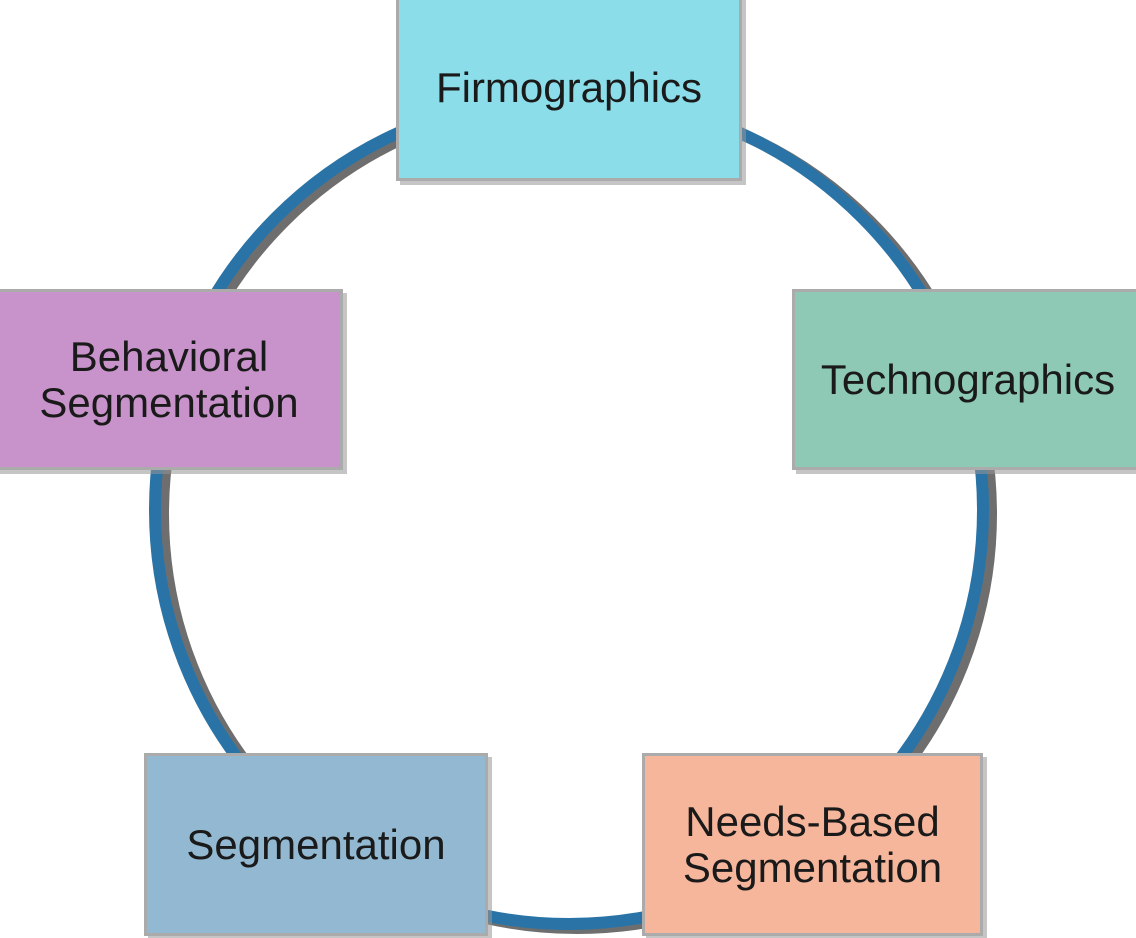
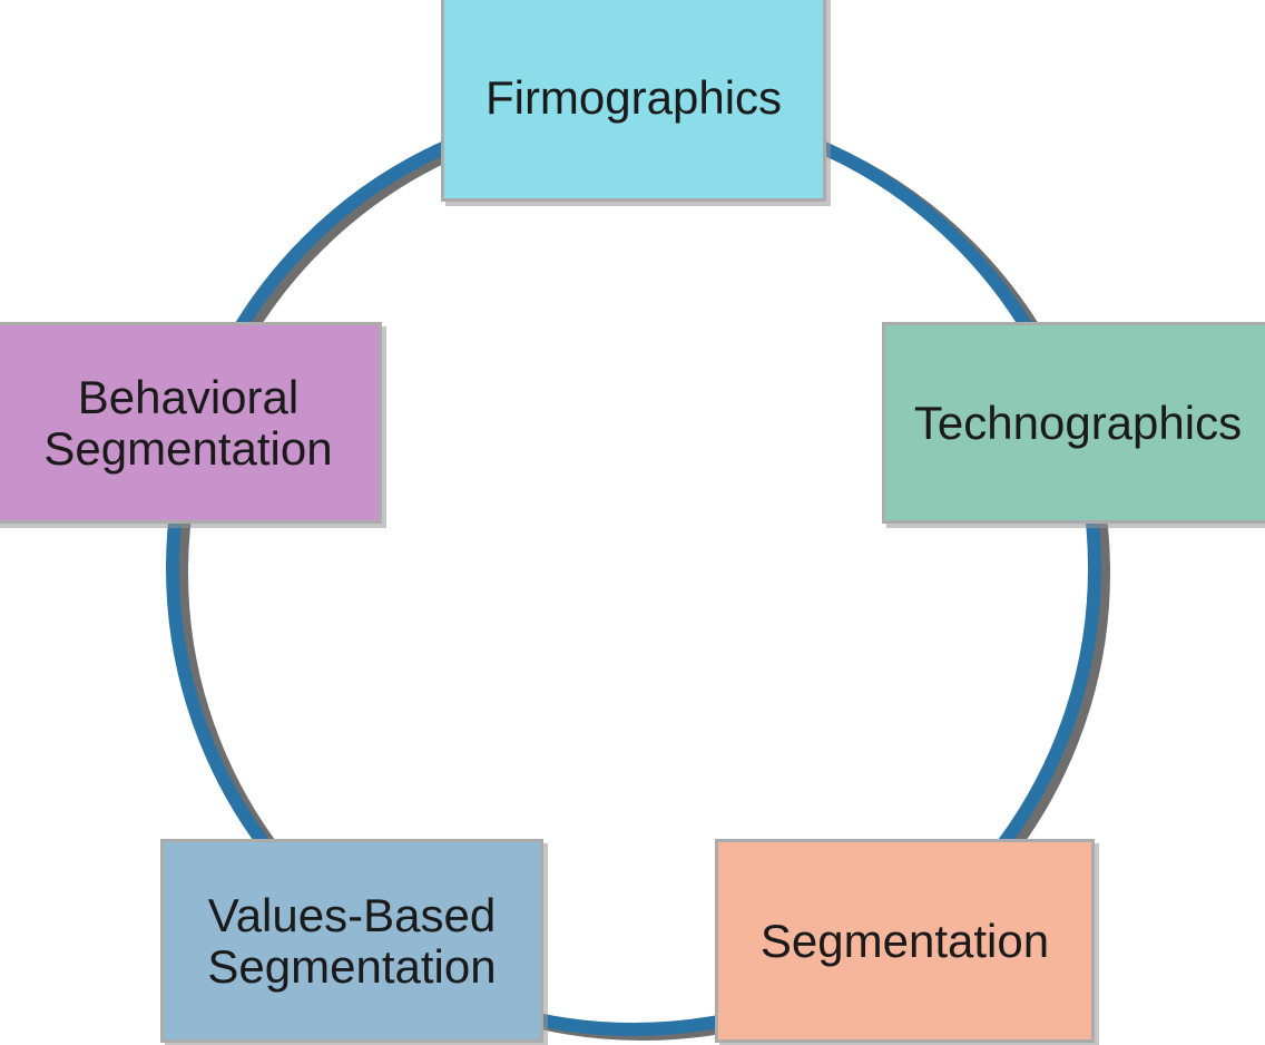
  Firmographics
  Technographics
- Needs-Based
  Segmentation
+ Values-Based
  Segmentation
  Behavioral
  Segmentation
